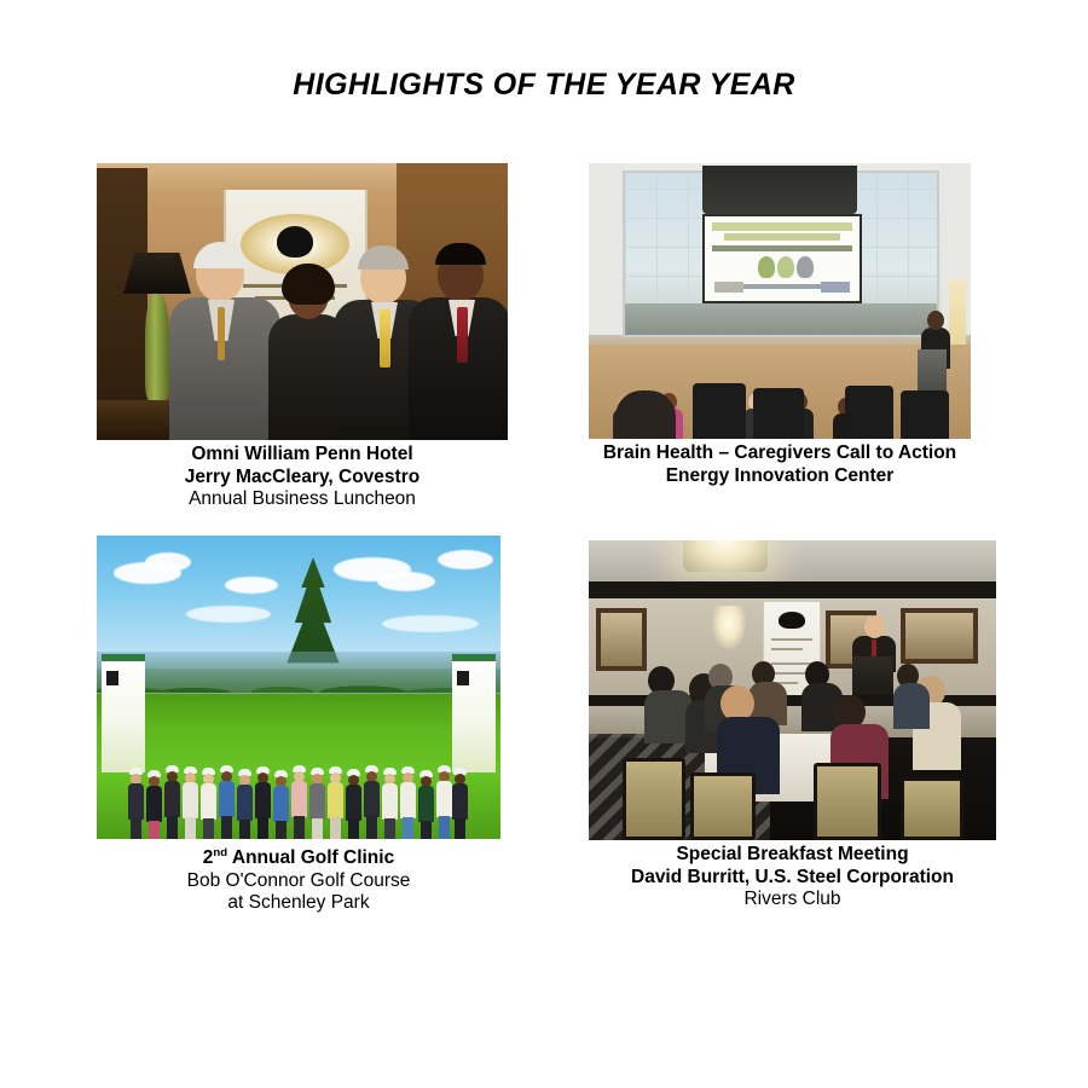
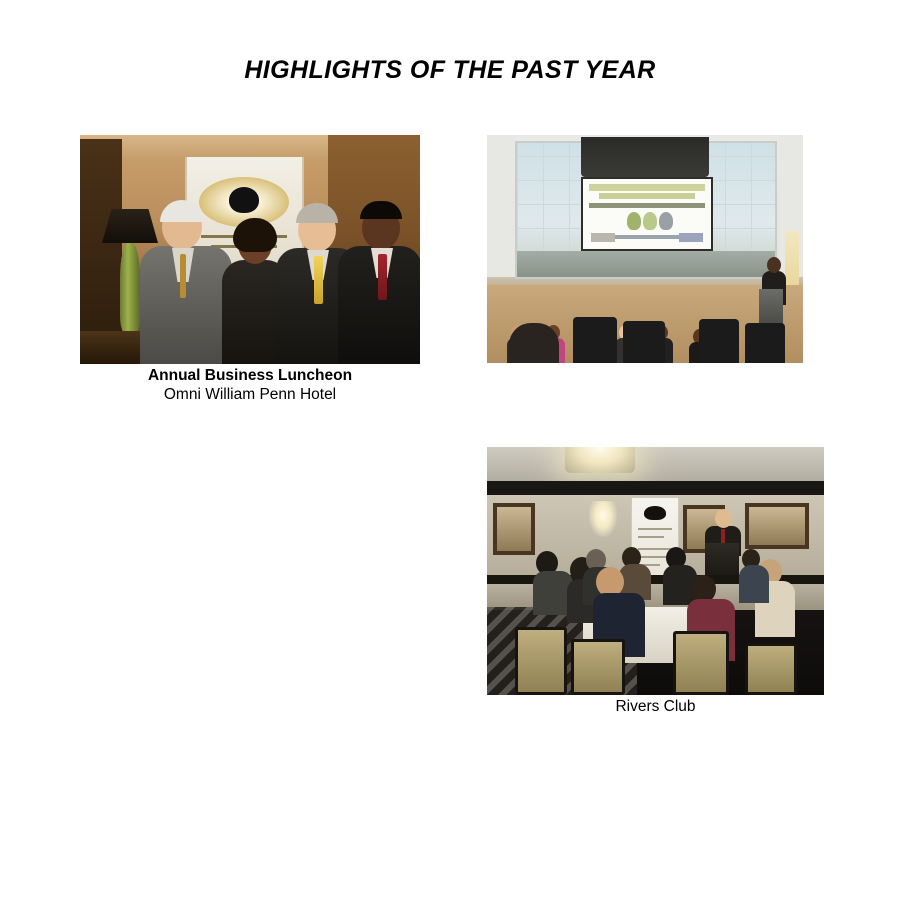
- HIGHLIGHTS OF THE YEAR YEAR
+ HIGHLIGHTS OF THE PAST YEAR
- Omni William Penn Hotel
+ Annual Business Luncheon
- Jerry MacCleary, Covestro
- Annual Business Luncheon
+ Omni William Penn Hotel
- Brain Health – Caregivers Call to Action
- Energy Innovation Center
- 2nd Annual Golf Clinic
- Bob O'Connor Golf Course
- at Schenley Park
- Special Breakfast Meeting
- David Burritt, U.S. Steel Corporation
  Rivers Club
